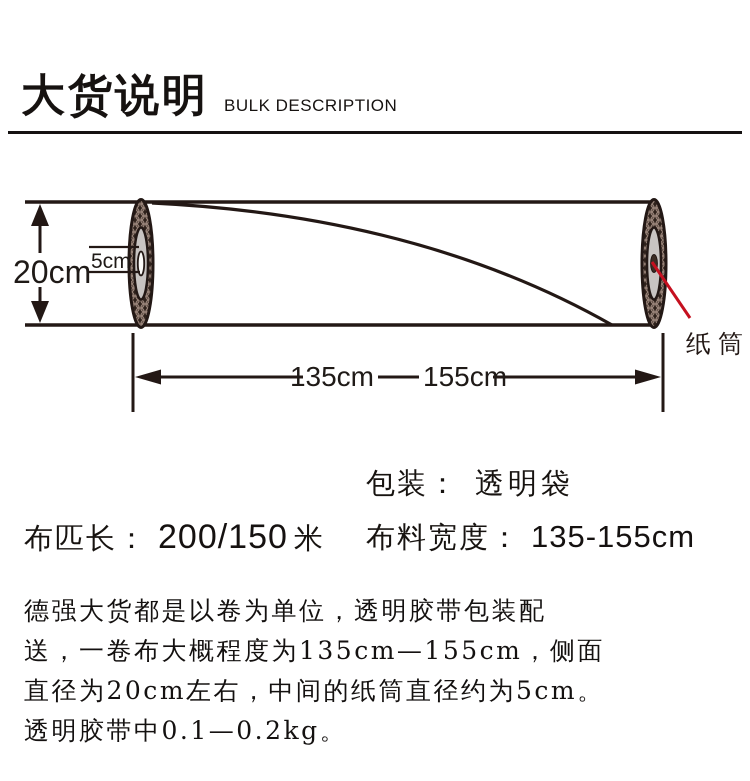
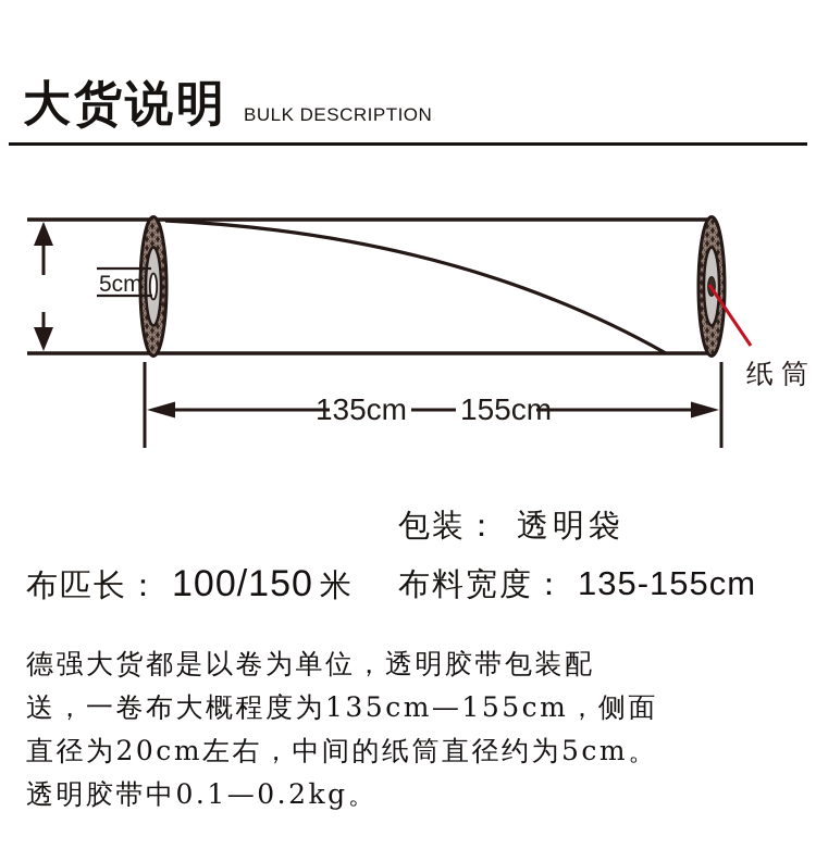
  大货说明
  BULK DESCRIPTION
- 20cm
  5cm
  135cm
  155cm
  纸筒
  包装：
  透明袋
  布匹长：
- 200/150
+ 100/150
  米
  布料宽度：
  135-155cm
  德强大货都是以卷为单位，透明胶带包装配
  送，一卷布大概程度为135cm—155cm，侧面
  直径为20cm左右，中间的纸筒直径约为5cm。
  透明胶带中0.1—0.2kg。
